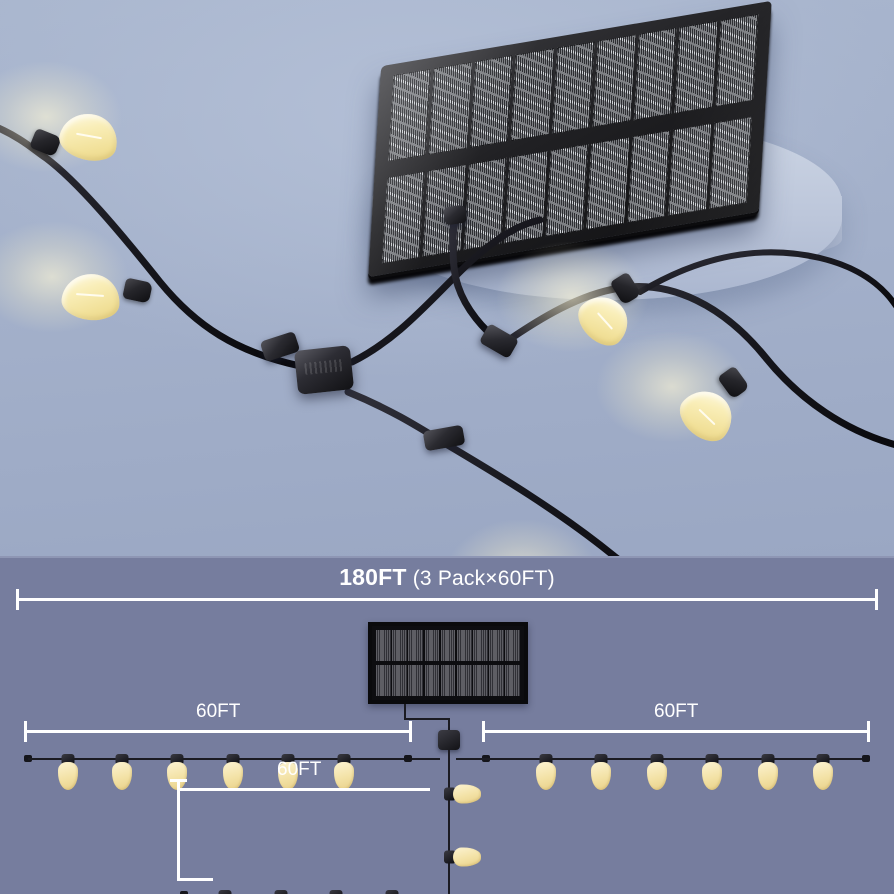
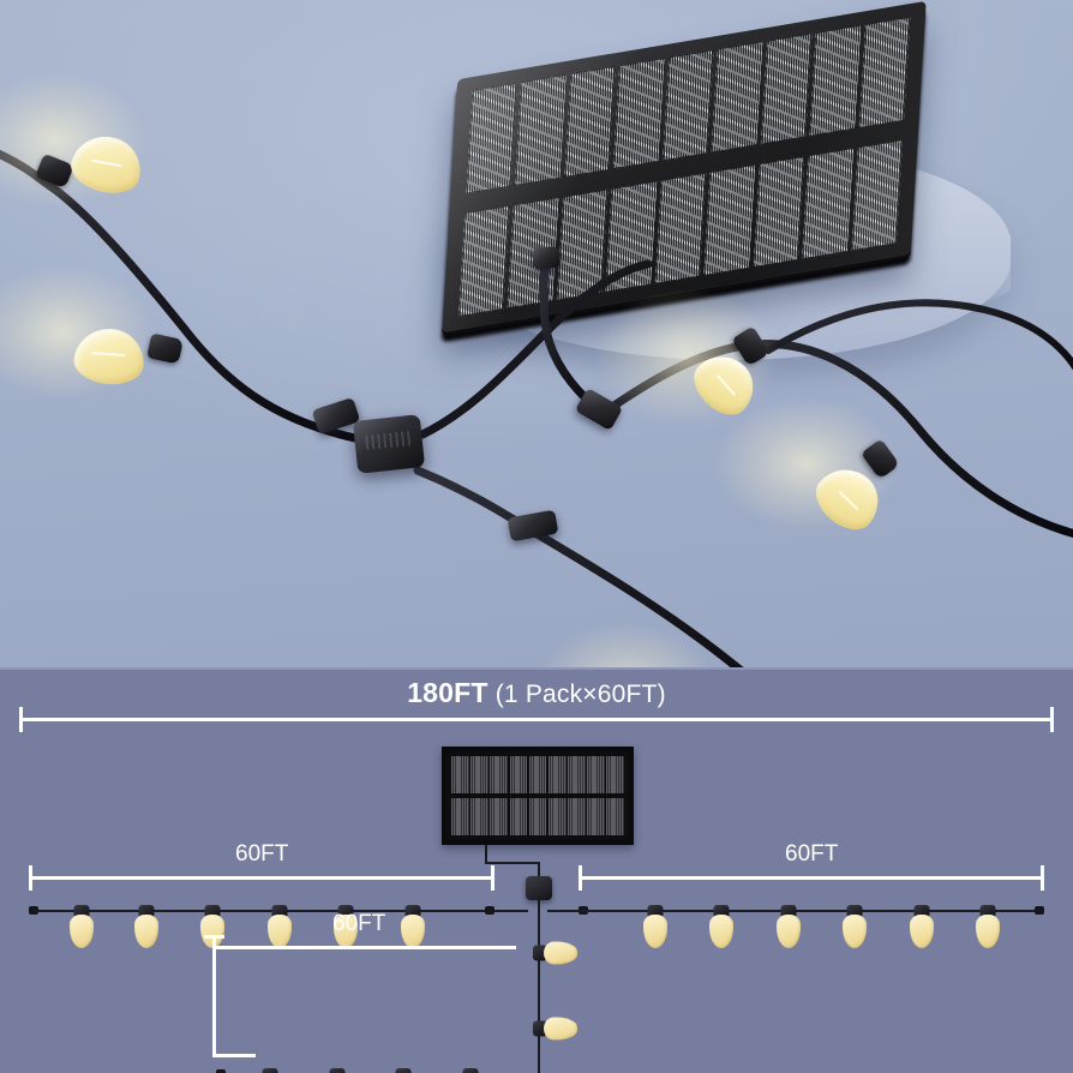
- 180FT (3 Pack×60FT)
+ 180FT (1 Pack×60FT)
  60FT
  60FT
  60FT
